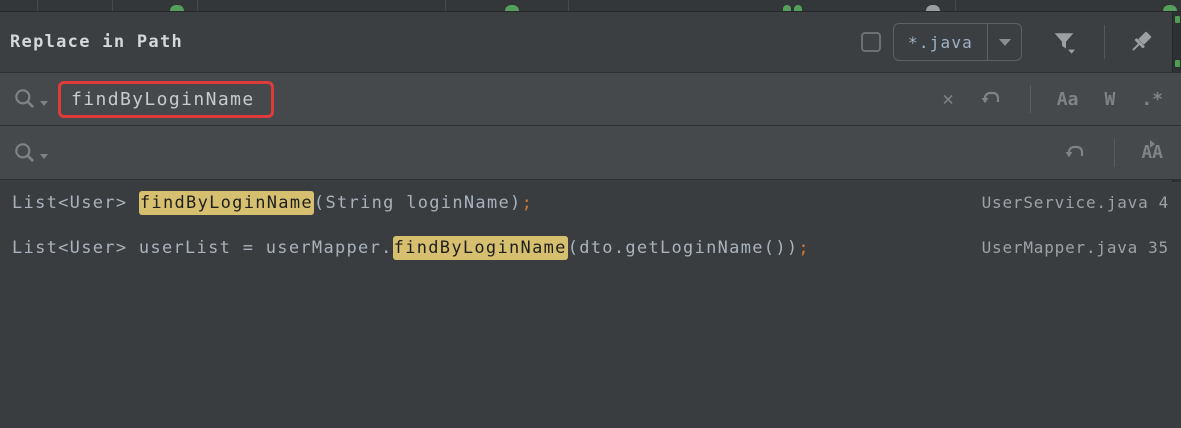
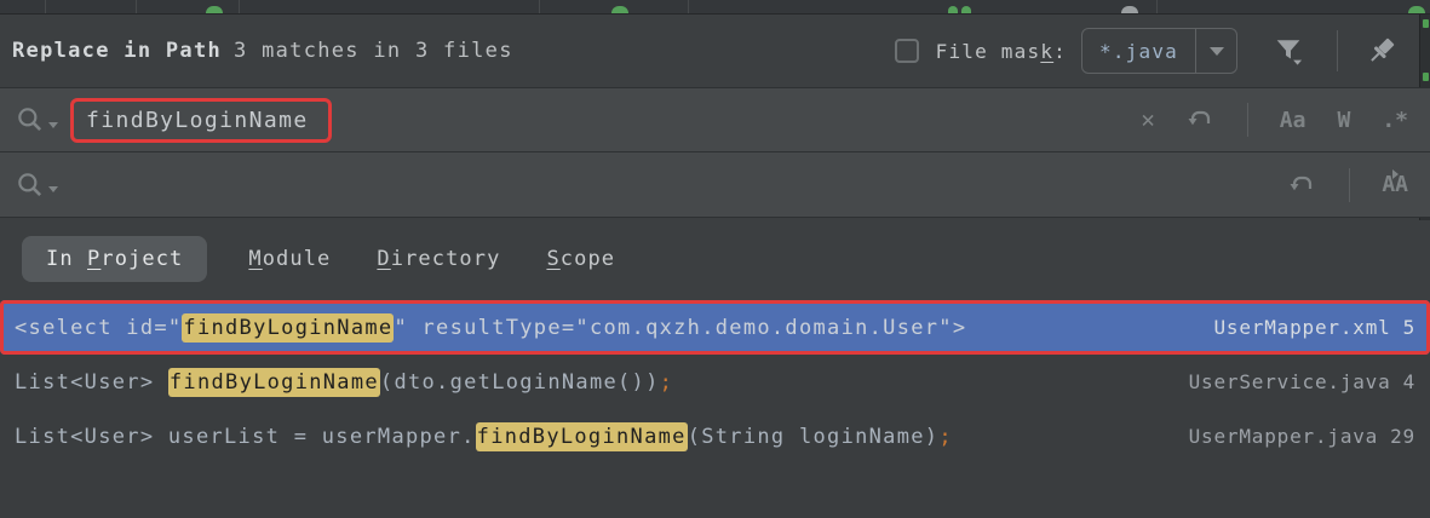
  Replace in Path
+ 3 matches in 3 files
+ File mask:
  *.java
  findByLoginName
  ✕
  Aa
  W
  .*
  AA
+ In Project
+ Module
+ Directory
+ Scope
+ <select id="findByLoginName" resultType="com.qxzh.demo.domain.User">
+ UserMapper.xml
+ 5
- List<User> findByLoginName(String loginName);
+ List<User> findByLoginName(dto.getLoginName());
  UserService.java
  4
- List<User> userList = userMapper.findByLoginName(dto.getLoginName());
+ List<User> userList = userMapper.findByLoginName(String loginName);
  UserMapper.java
- 35
+ 29
